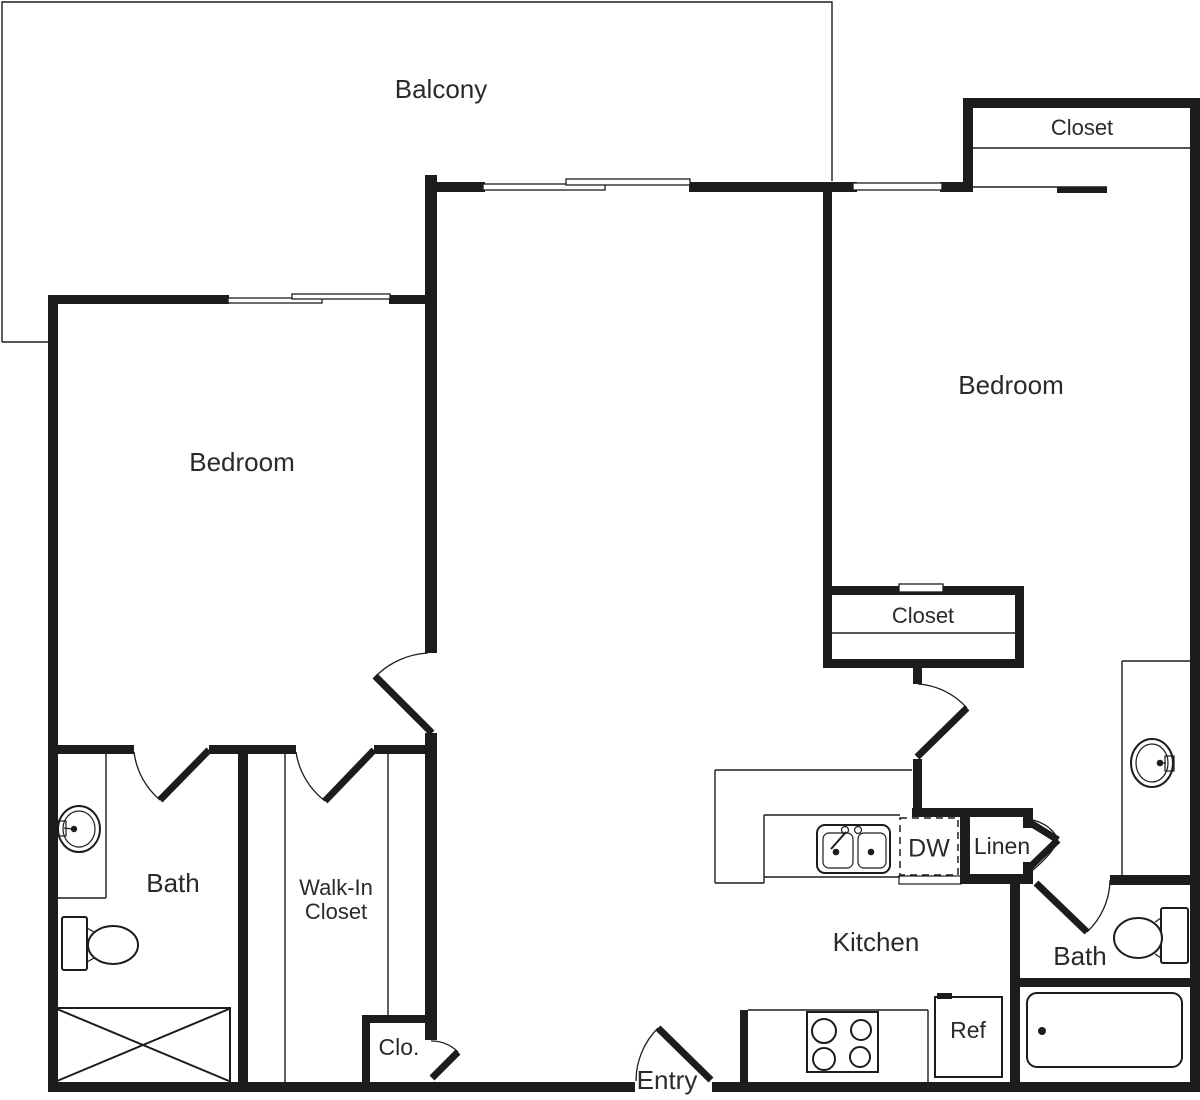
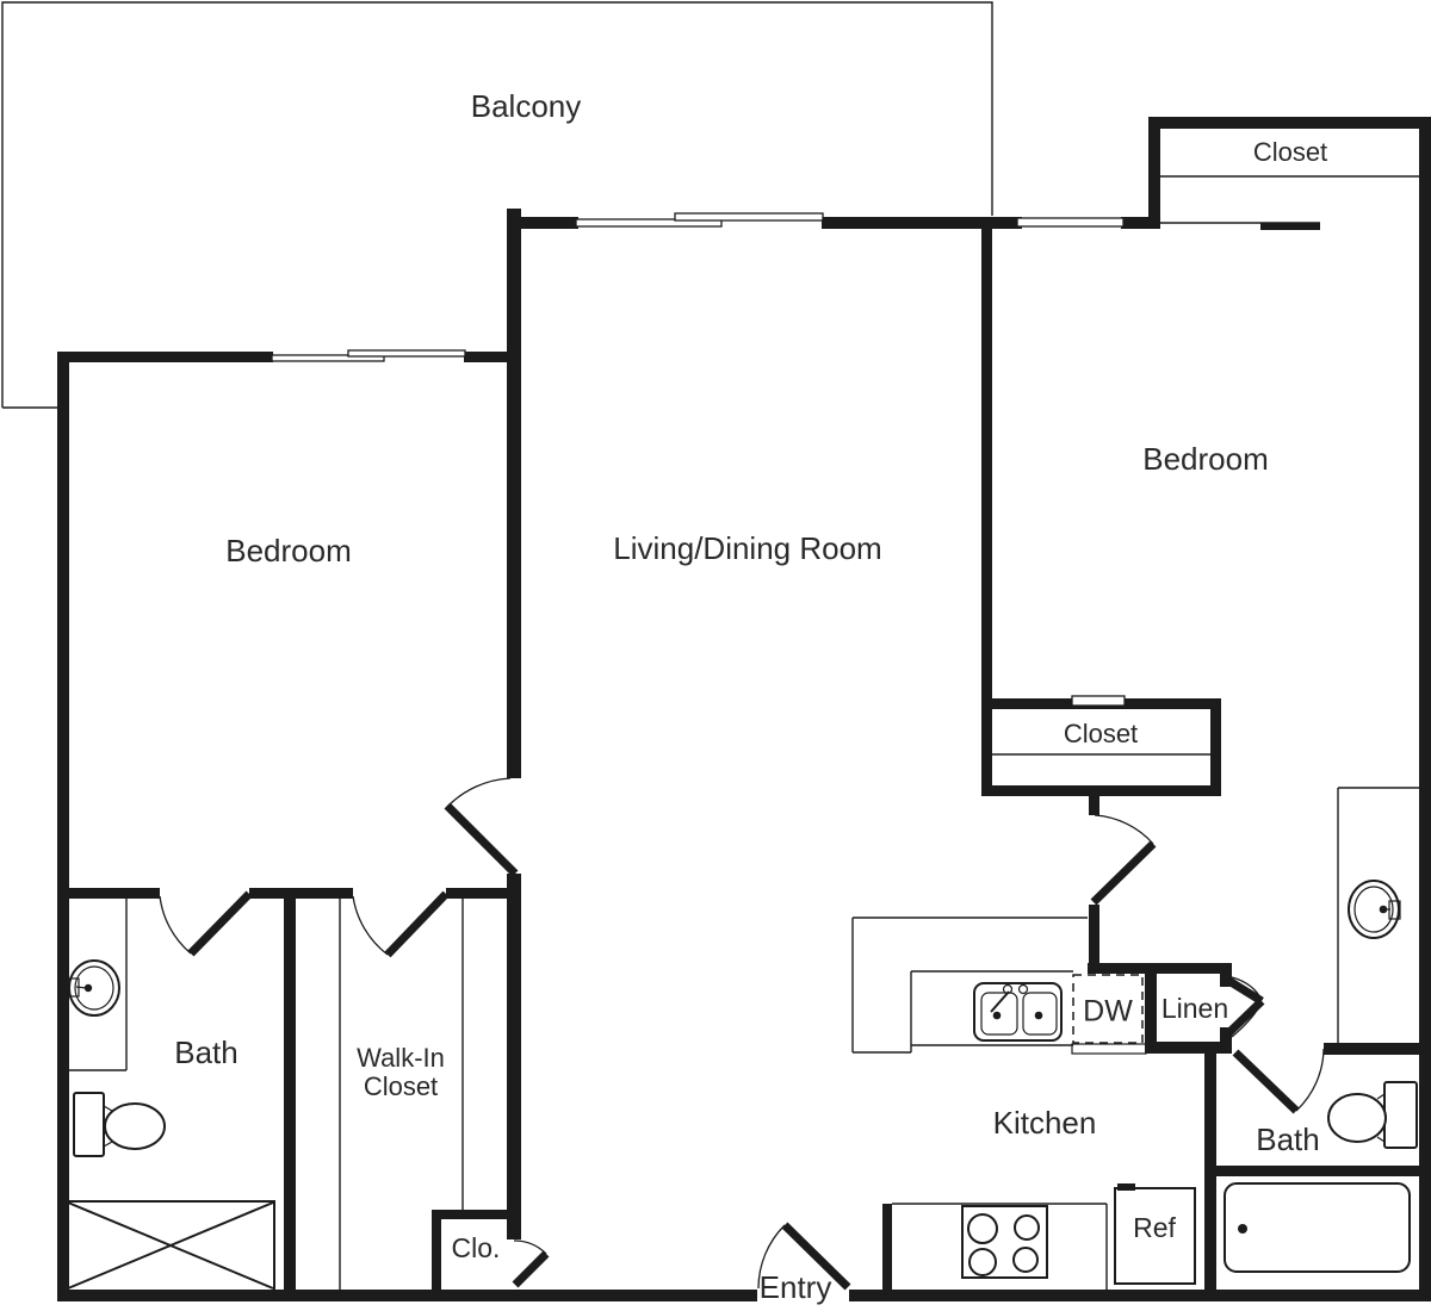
  Balcony
  Closet
  Bedroom
  Bedroom
+ Living/Dining Room
  Closet
  Bath
  Walk-In
  Closet
  Clo.
  Entry
  Kitchen
  DW
  Linen
  Ref
  Bath
